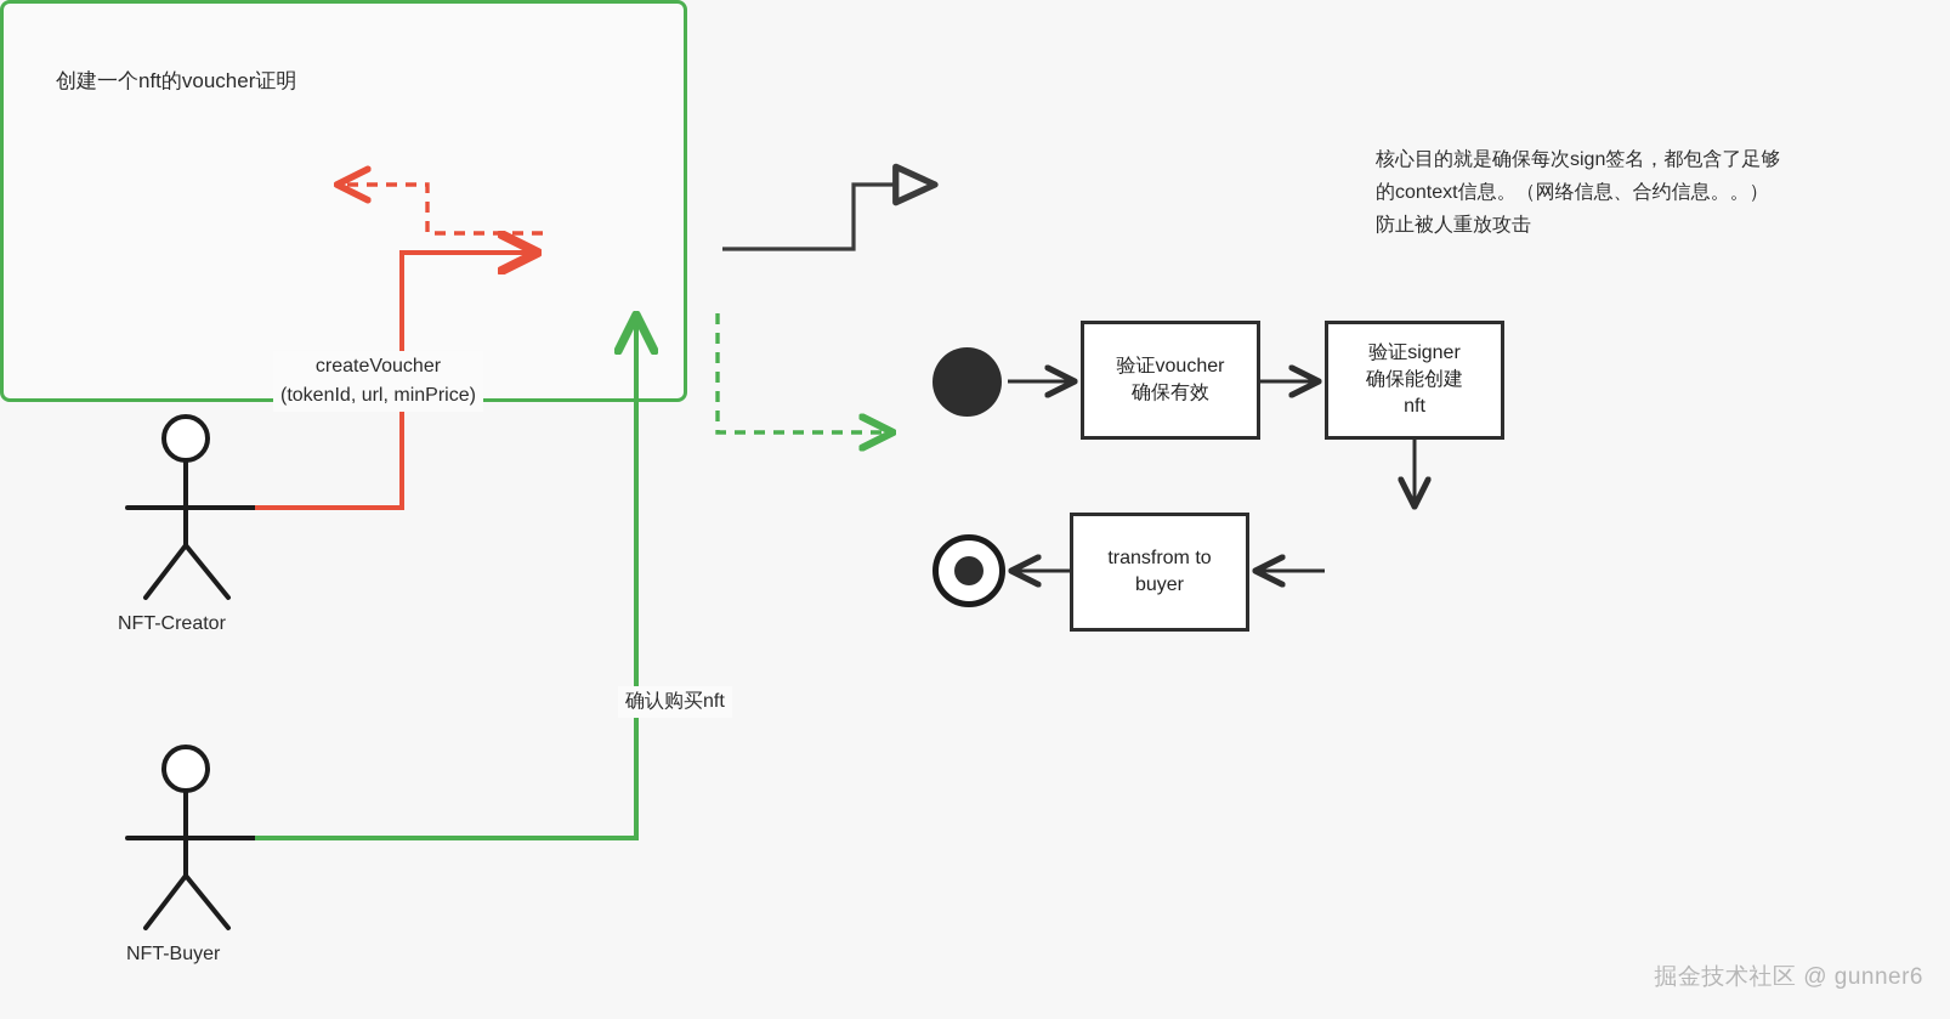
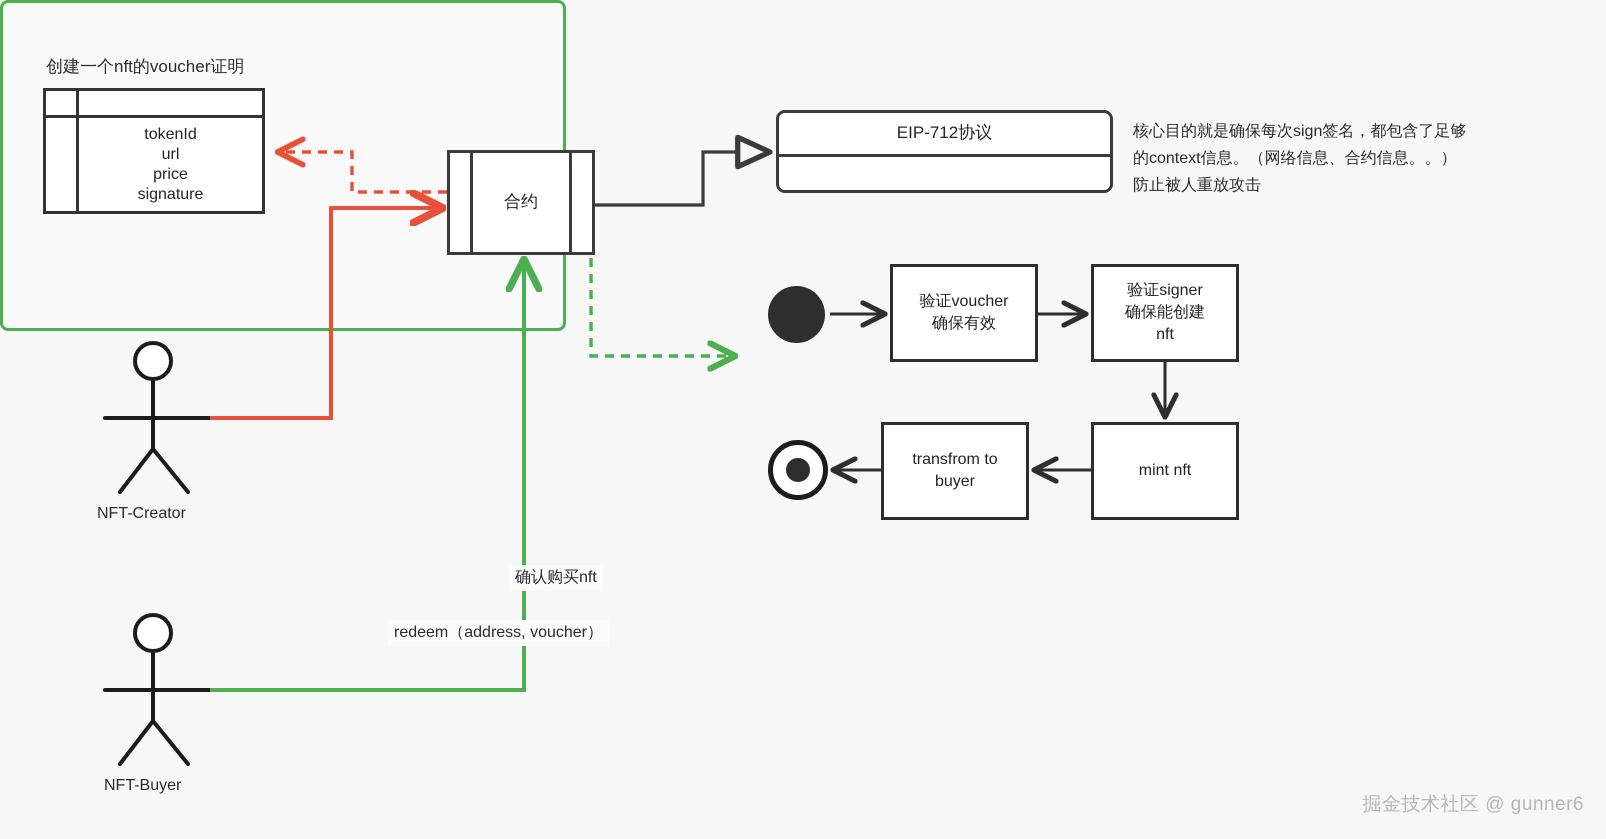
  创建一个nft的voucher证明
+ tokenId
+ url
+ price
+ signature
+ 合约
+ EIP-712协议
  核心目的就是确保每次sign签名，都包含了足够
  的context信息。（网络信息、合约信息。。）
  防止被人重放攻击
  验证voucher
  确保有效
  验证signer
  确保能创建
  nft
+ mint nft
  transfrom to
  buyer
- createVoucher
- (tokenId, url, minPrice)
  确认购买nft
+ redeem（address, voucher）
  NFT-Creator
  NFT-Buyer
  掘金技术社区 @ gunner6
